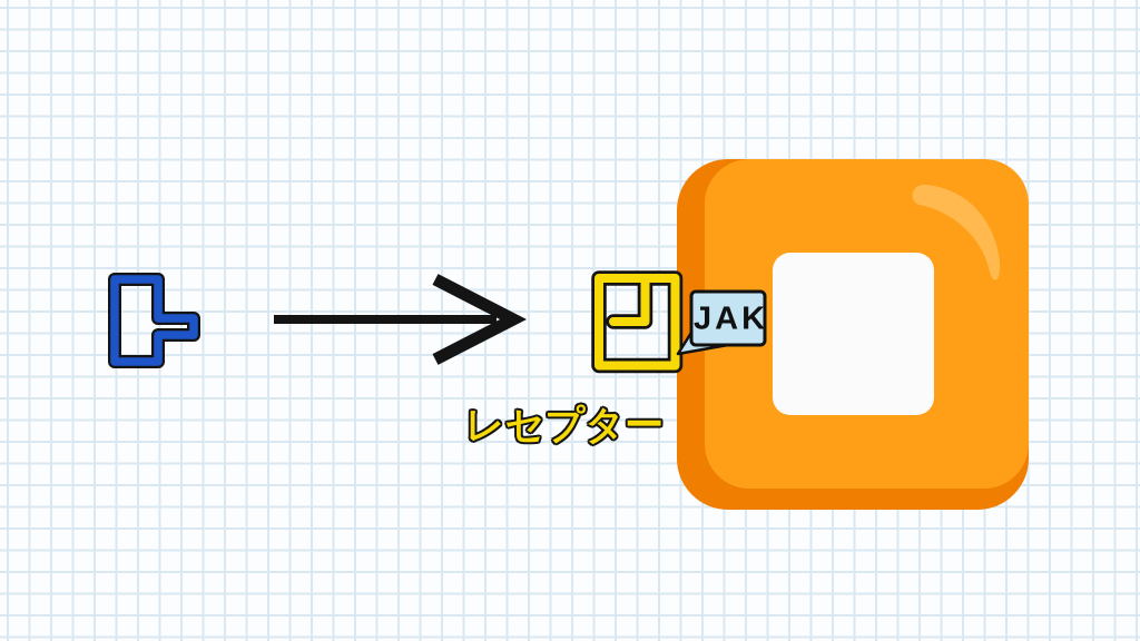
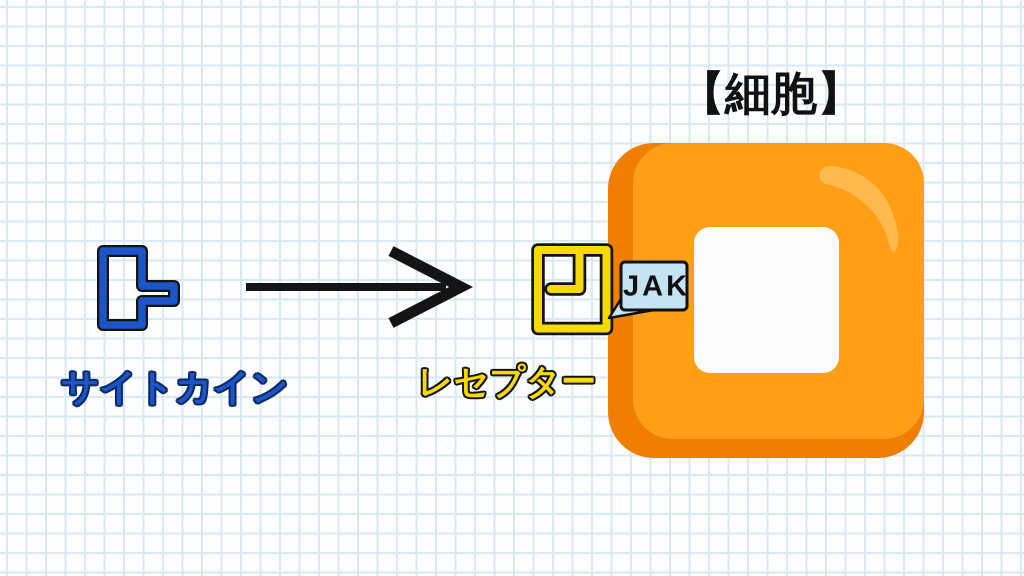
+ 【細胞】
+ サイトカイン
  レセプター
  JAK
